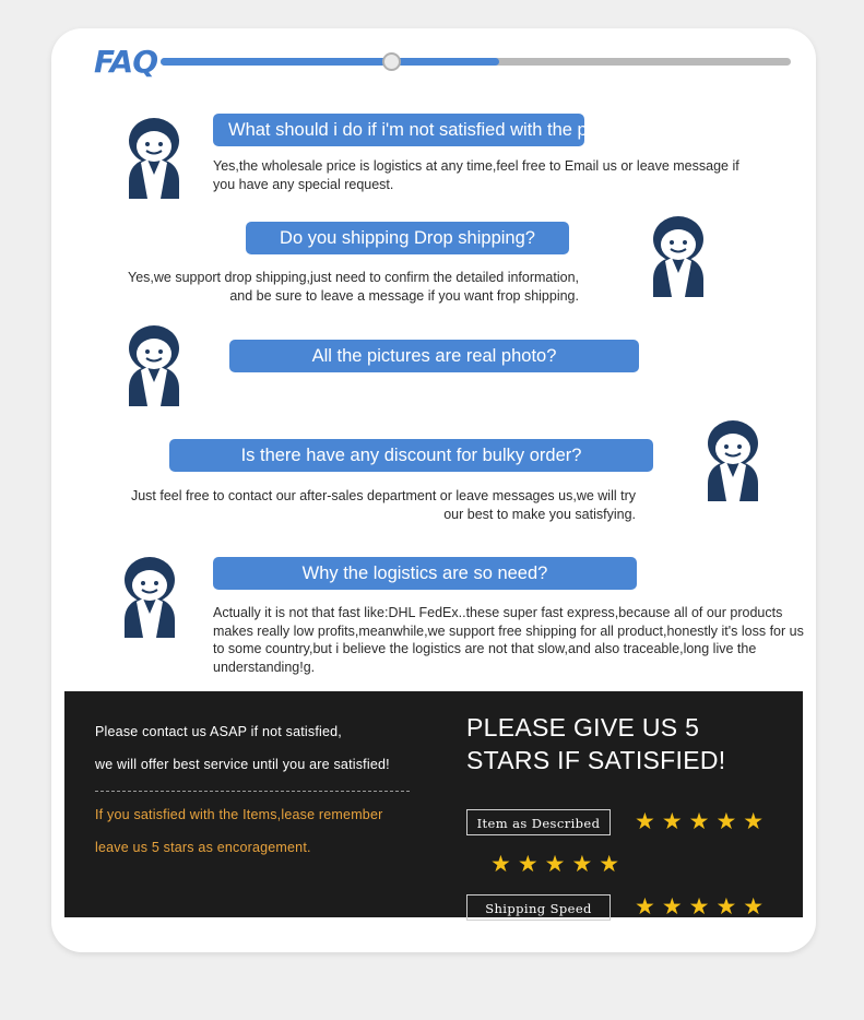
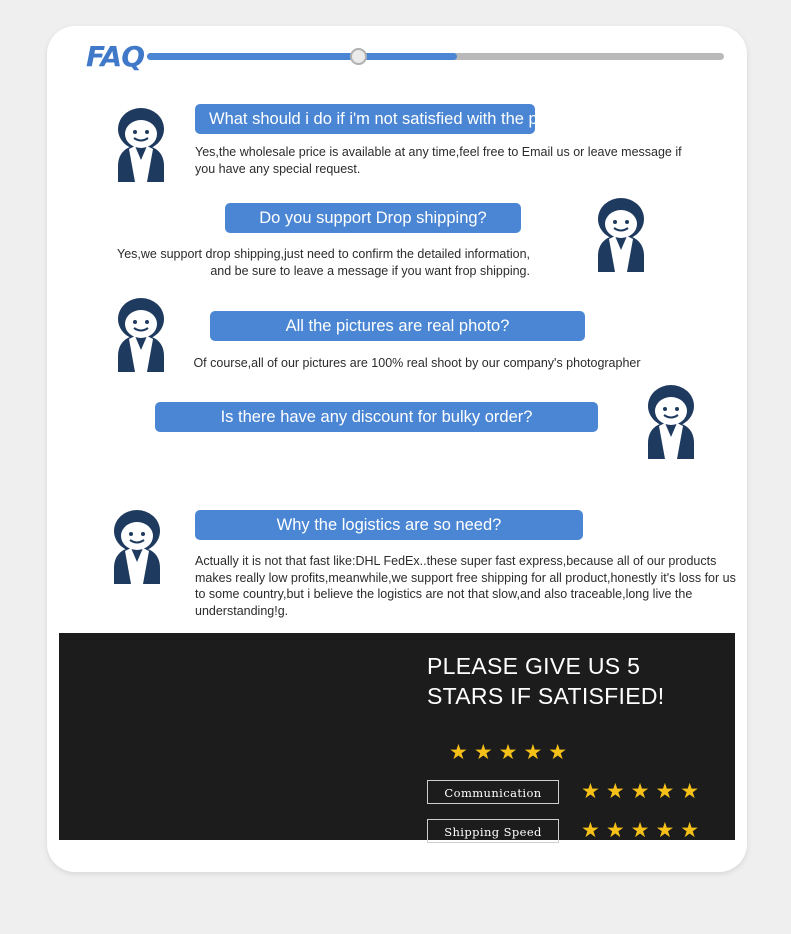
  FAQ
  What should i do if i'm not satisfied with the product?
- Yes,the wholesale price is logistics at any time,feel free to Email us or leave message if you have any special request.
+ Yes,the wholesale price is available at any time,feel free to Email us or leave message if you have any special request.
- Do you shipping Drop shipping?
+ Do you support Drop shipping?
  Yes,we support drop shipping,just need to confirm the detailed information, and be sure to leave a message if you want frop shipping.
  All the pictures are real photo?
+ Of course,all of our pictures are 100% real shoot by our company's photographer
  Is there have any discount for bulky order?
- Just feel free to contact our after-sales department or leave messages us,we will try our best to make you satisfying.
  Why the logistics are so need?
  Actually it is not that fast like:DHL FedEx..these super fast express,because all of our products makes really low profits,meanwhile,we support free shipping for all product,honestly it's loss for us to some country,but i believe the logistics are not that slow,and also traceable,long live the understanding!g.
- Please contact us ASAP if not satisfied,
- we will offer best service until you are satisfied!
- If you satisfied with the Items,lease remember
- leave us 5 stars as encoragement.
  PLEASE GIVE US 5
  STARS IF SATISFIED!
- Item as Described
  ★★★★★
+ Communication
  ★★★★★
  Shipping Speed
  ★★★★★
